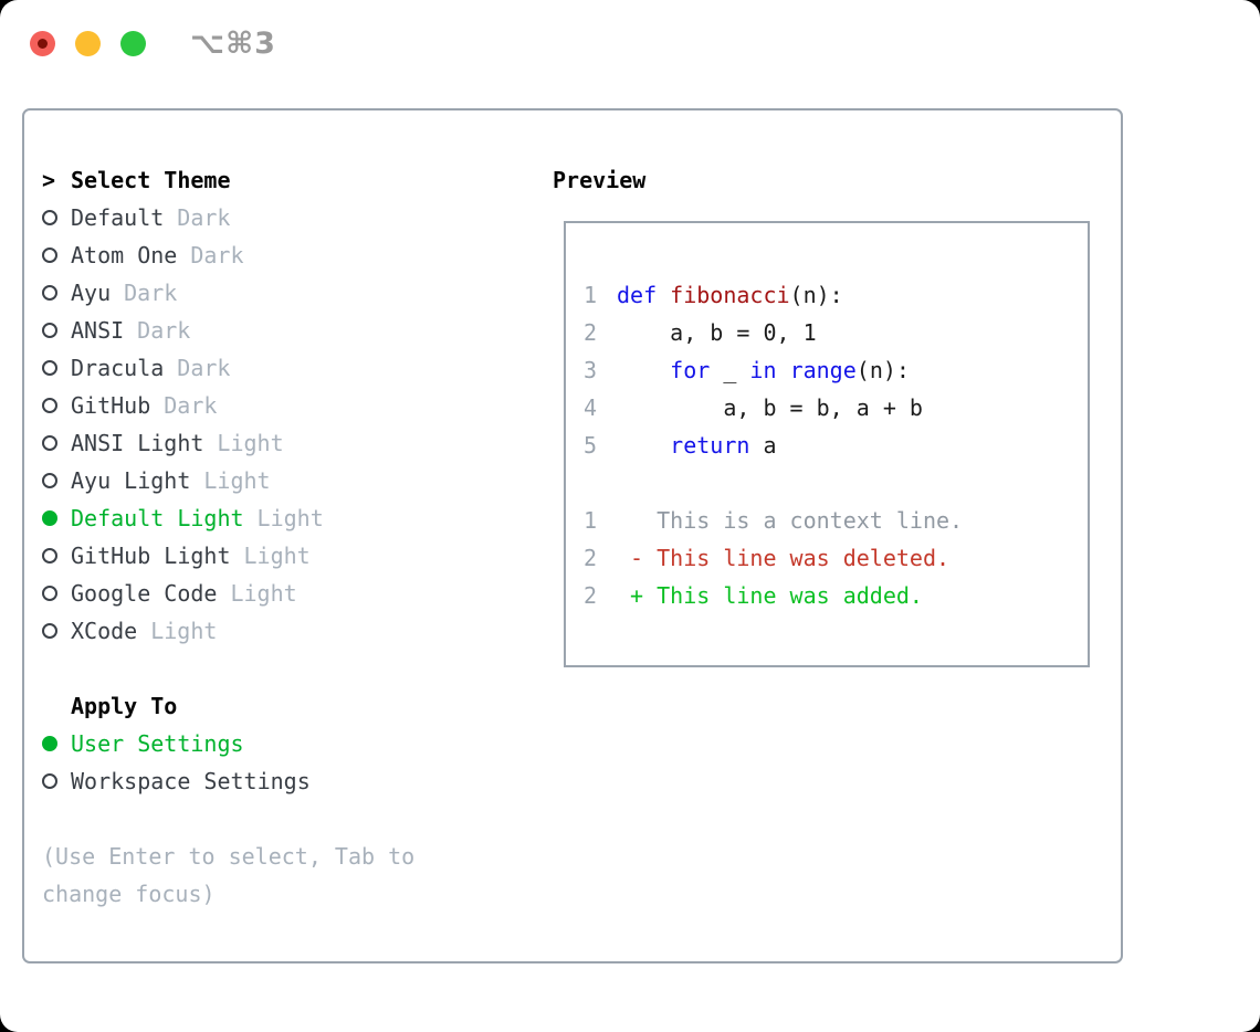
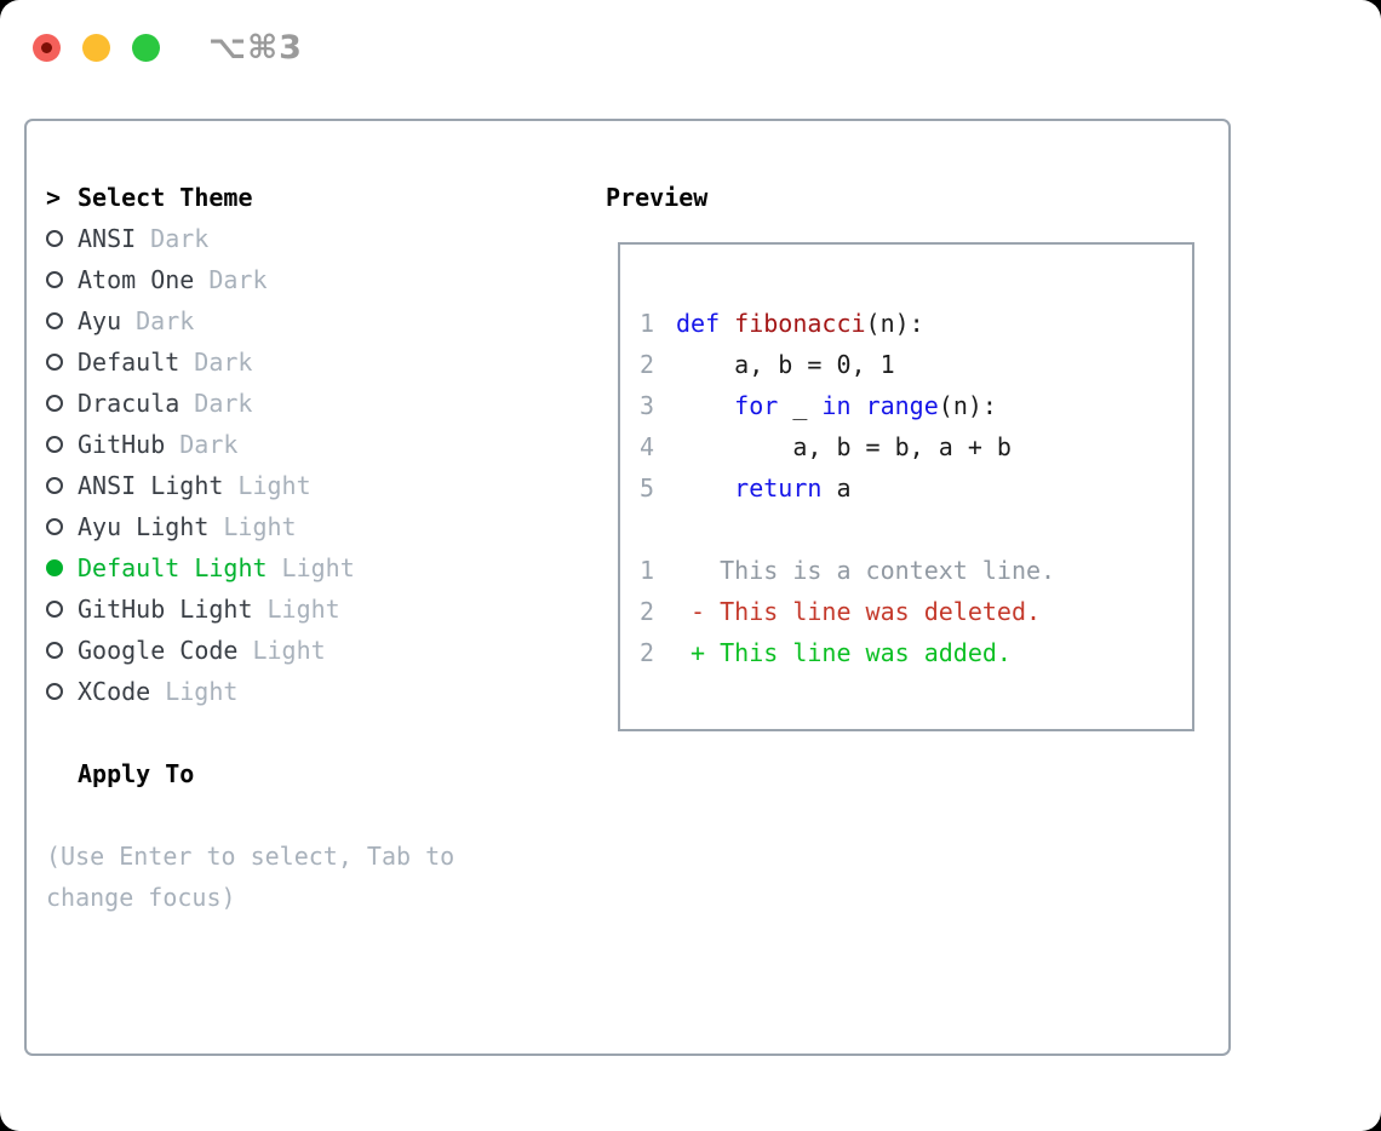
  ⌥⌘3
  >
  Select Theme
- Default
+ ANSI
  Dark
  Atom One
  Dark
  Ayu
  Dark
- ANSI
+ Default
  Dark
  Dracula
  Dark
  GitHub
  Dark
  ANSI Light
  Light
  Ayu Light
  Light
  Default Light
  Light
  GitHub Light
  Light
  Google Code
  Light
  XCode
  Light
  Apply To
- User Settings
- Workspace Settings
  (Use Enter to select, Tab to
  change focus)
  Preview
  1
  def fibonacci(n):
  2
  a, b = 0, 1
  3
  for _ in range(n):
  4
  a, b = b, a + b
  5
  return a
  1
  This is a context line.
  2
  - This line was deleted.
  2
  + This line was added.
